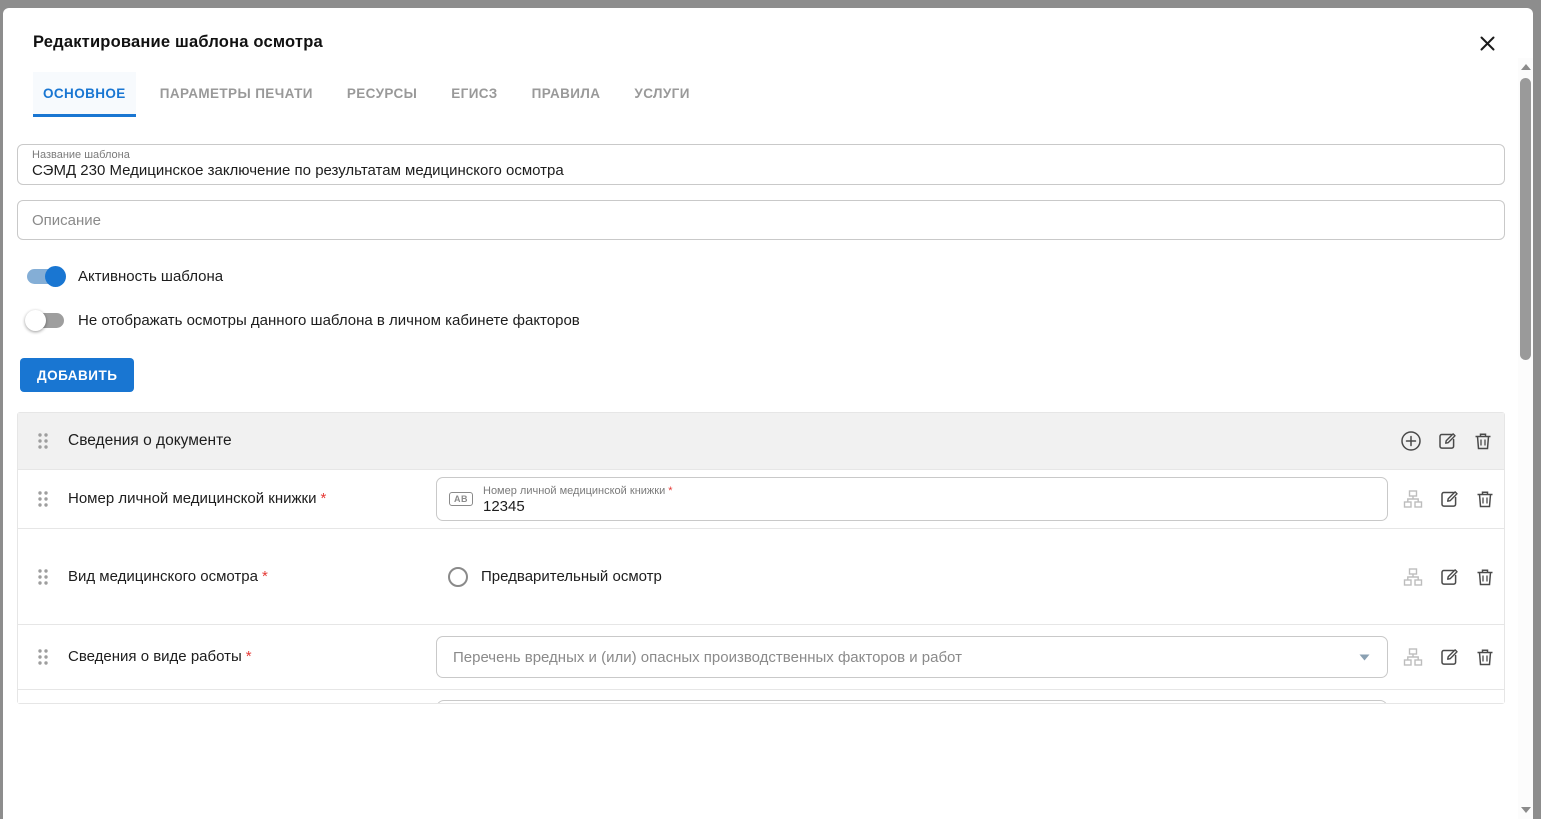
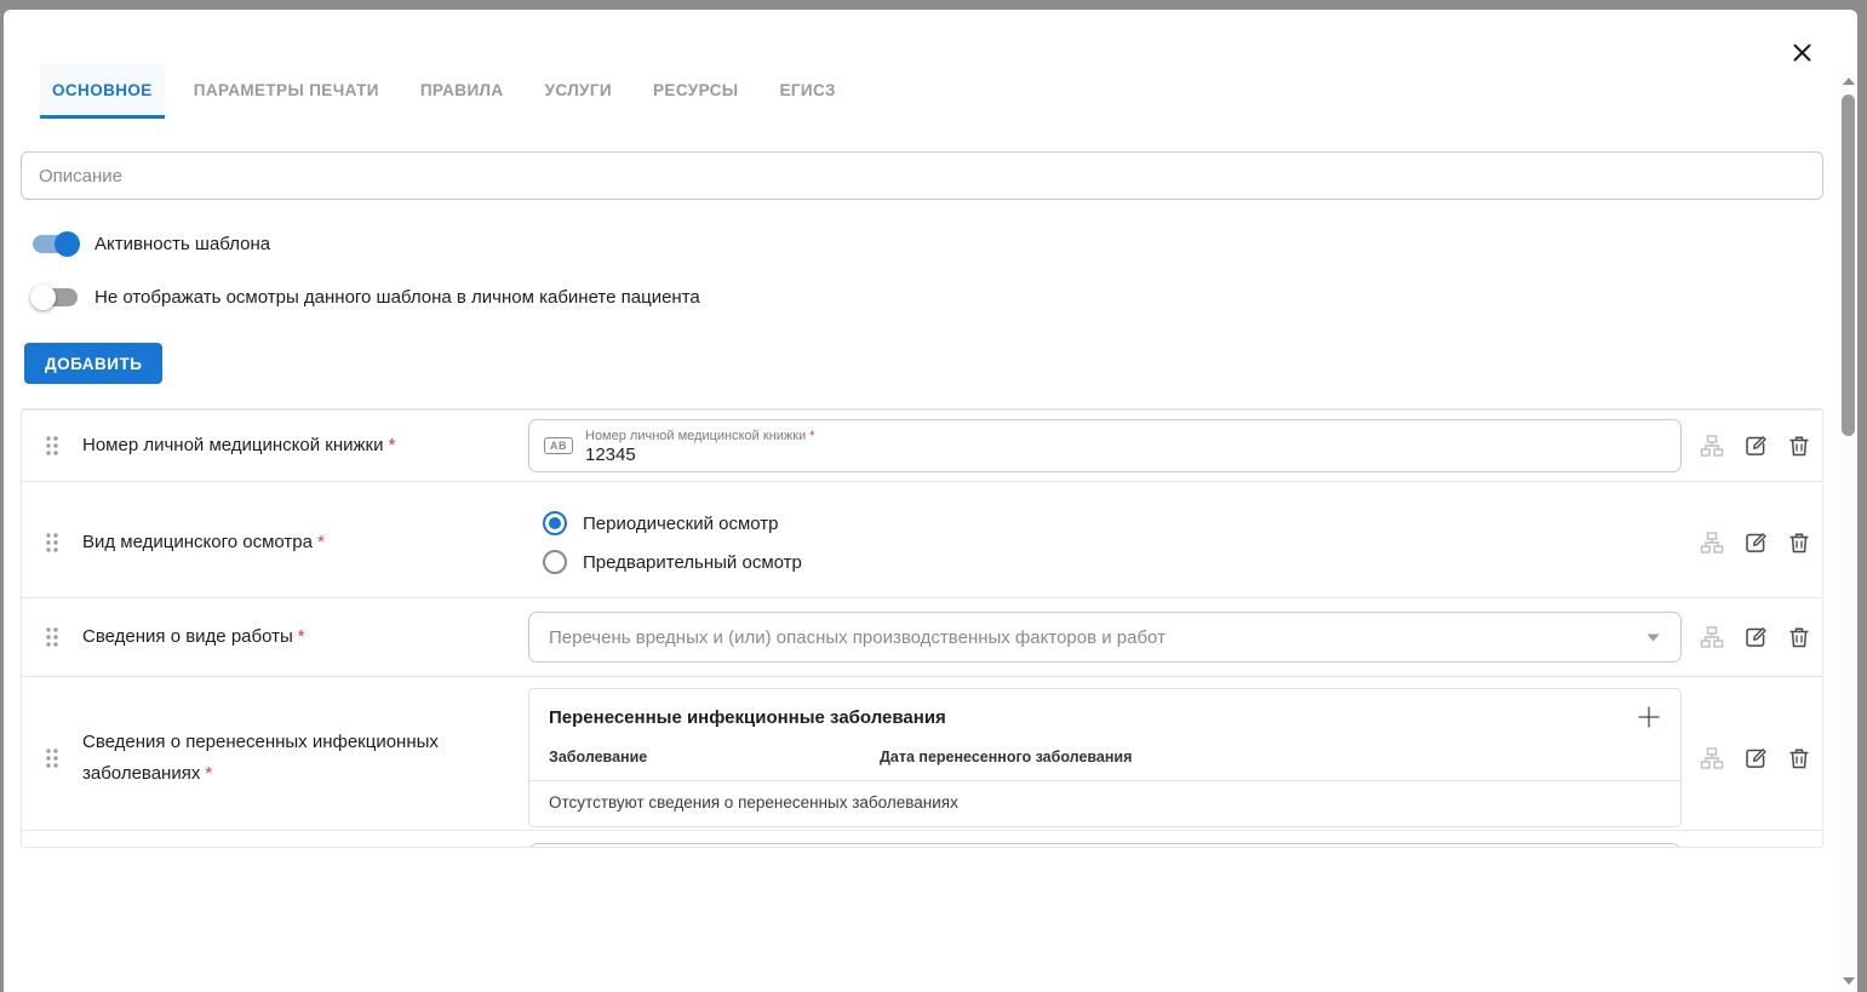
- Редактирование шаблона осмотра
  ОСНОВНОЕ
  ПАРАМЕТРЫ ПЕЧАТИ
- РЕСУРСЫ
+ ПРАВИЛА
- ЕГИСЗ
+ УСЛУГИ
- ПРАВИЛА
+ РЕСУРСЫ
- УСЛУГИ
+ ЕГИСЗ
- Название шаблона
- СЭМД 230 Медицинское заключение по результатам медицинского осмотра
  Описание
  Активность шаблона
- Не отображать осмотры данного шаблона в личном кабинете факторов
+ Не отображать осмотры данного шаблона в личном кабинете пациента
  ДОБАВИТЬ
- Сведения о документе
  Номер личной медицинской книжки *
  AB
  Номер личной медицинской книжки *
  12345
  Вид медицинского осмотра *
+ Периодический осмотр
  Предварительный осмотр
  Сведения о виде работы *
  Перечень вредных и (или) опасных производственных факторов и работ
+ Сведения о перенесенных инфекционных заболеваниях *
+ Перенесенные инфекционные заболевания
+ Заболевание
+ Дата перенесенного заболевания
+ Отсутствуют сведения о перенесенных заболеваниях
